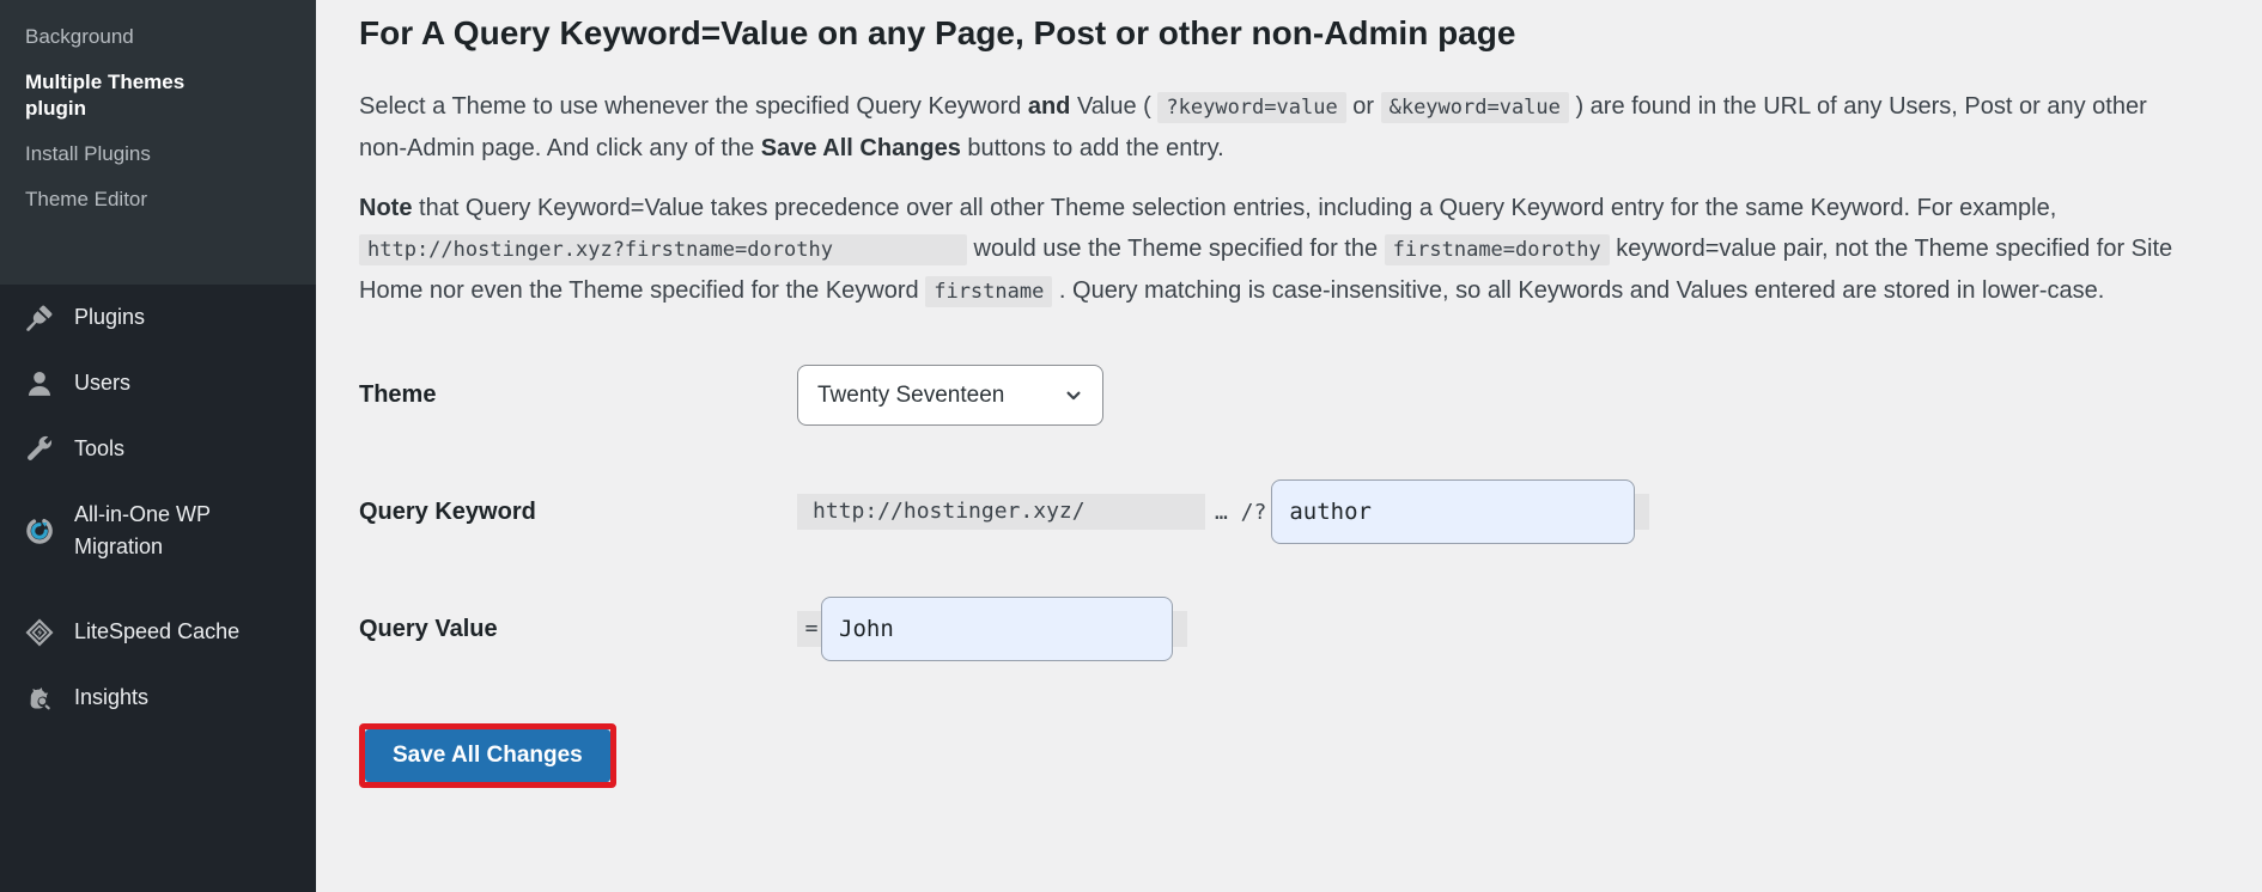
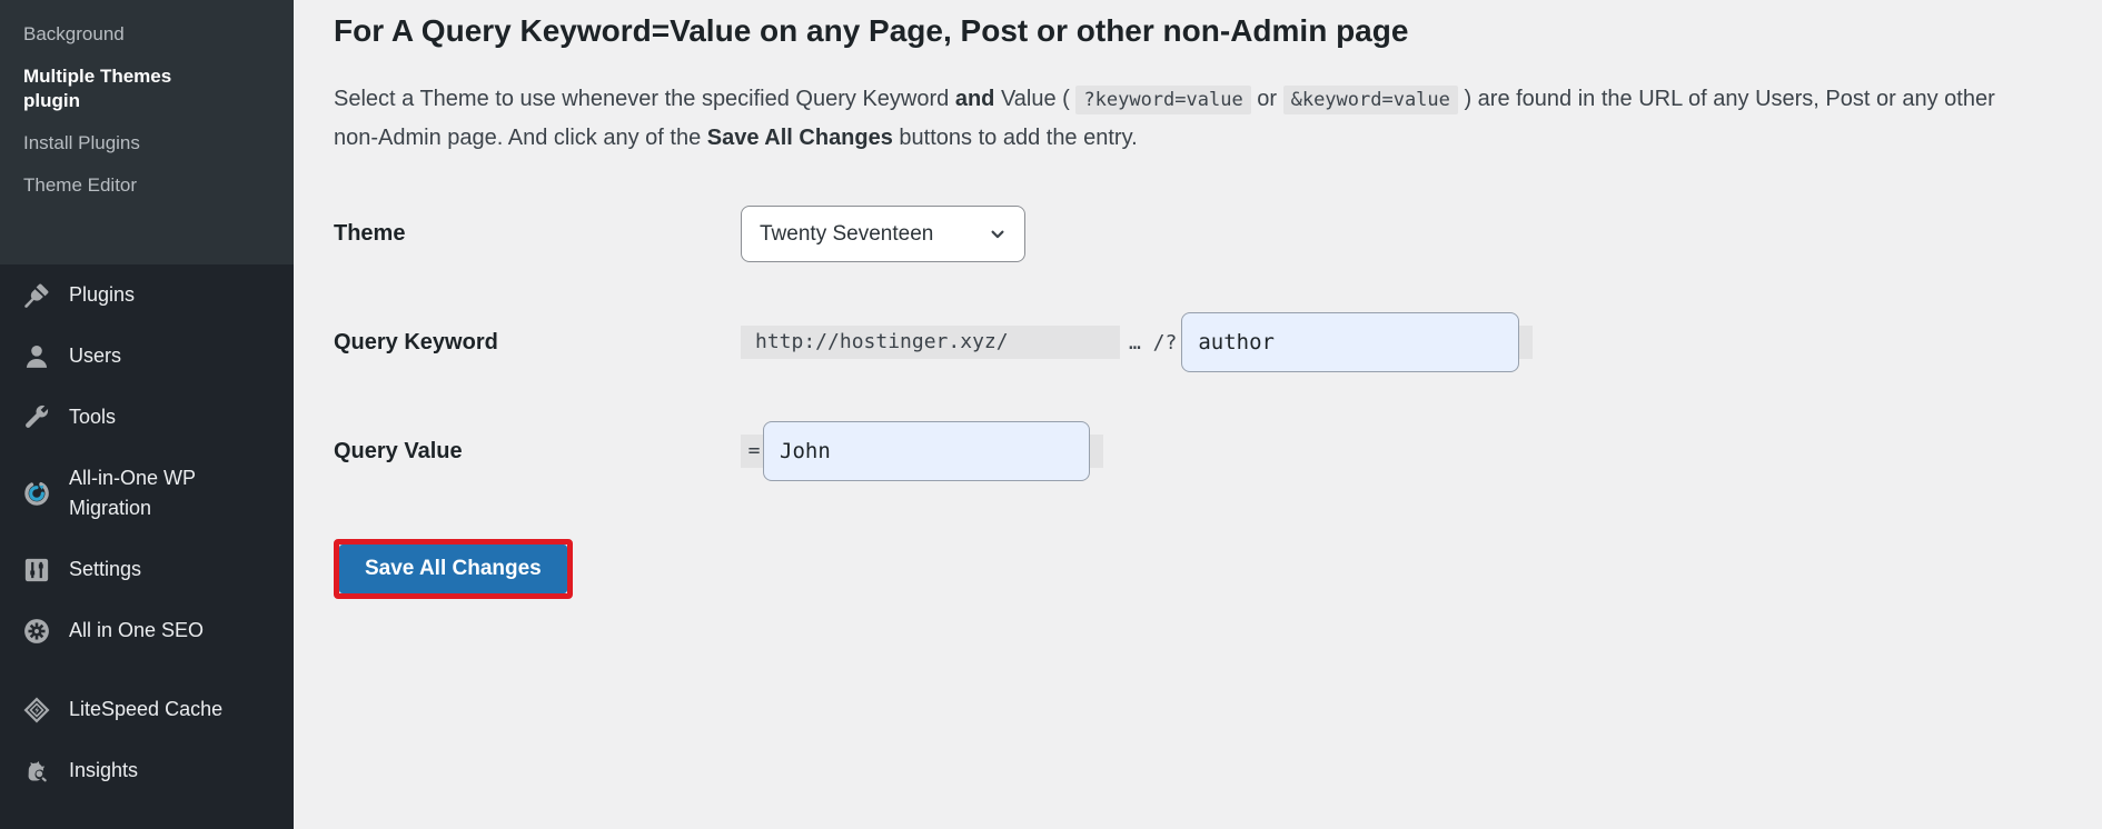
  Background
  Multiple Themes plugin
  Install Plugins
  Theme Editor
  Plugins
  Users
  Tools
  All-in-One WP Migration
+ Settings
+ All in One SEO
  LiteSpeed Cache
  Insights
  For A Query Keyword=Value on any Page, Post or other non-Admin page
  Select a Theme to use whenever the specified Query Keyword and Value ( ?keyword=value or &keyword=value ) are found in the URL of any Users, Post or any other non-Admin page. And click any of the Save All Changes buttons to add the entry.
- Note that Query Keyword=Value takes precedence over all other Theme selection entries, including a Query Keyword entry for the same Keyword. For example, http://hostinger.xyz?firstname=dorothy would use the Theme specified for the firstname=dorothy keyword=value pair, not the Theme specified for Site Home nor even the Theme specified for the Keyword firstname . Query matching is case-insensitive, so all Keywords and Values entered are stored in lower-case.
  Theme
  Twenty Seventeen
  Query Keyword
  http://hostinger.xyz/
  … /?
  author
  Query Value
  =
  John
  Save All Changes
